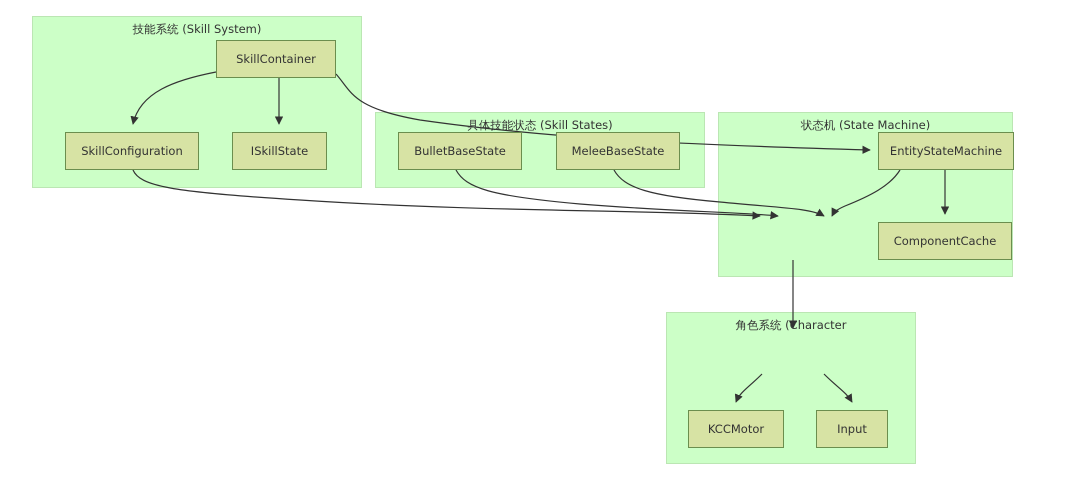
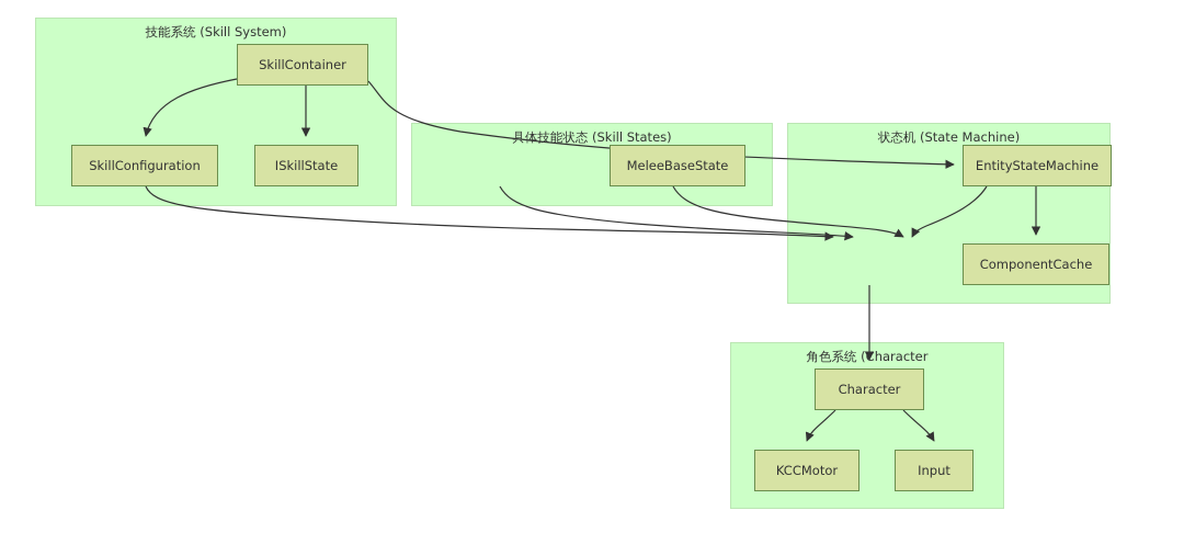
  技能系统 (Skill System)
  具体技能状态 (Skill States)
  状态机 (State Machine)
  角色系统 (Character
  SkillContainer
  SkillConfiguration
  ISkillState
- BulletBaseState
  MeleeBaseState
  EntityStateMachine
  ComponentCache
+ Character
  KCCMotor
  Input
